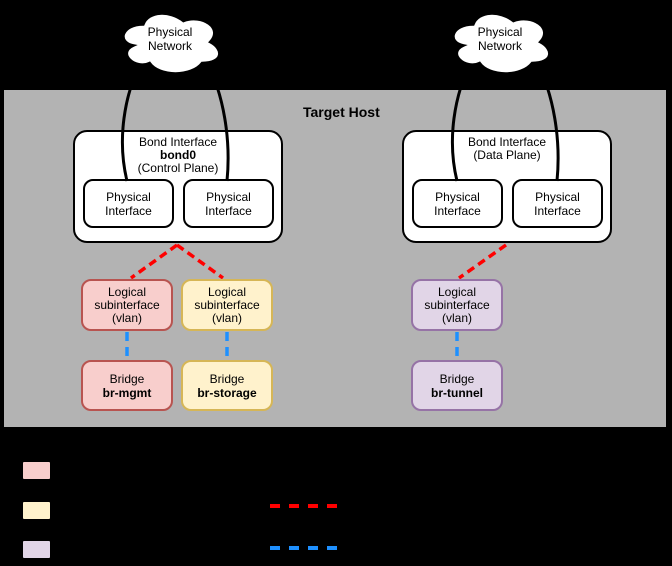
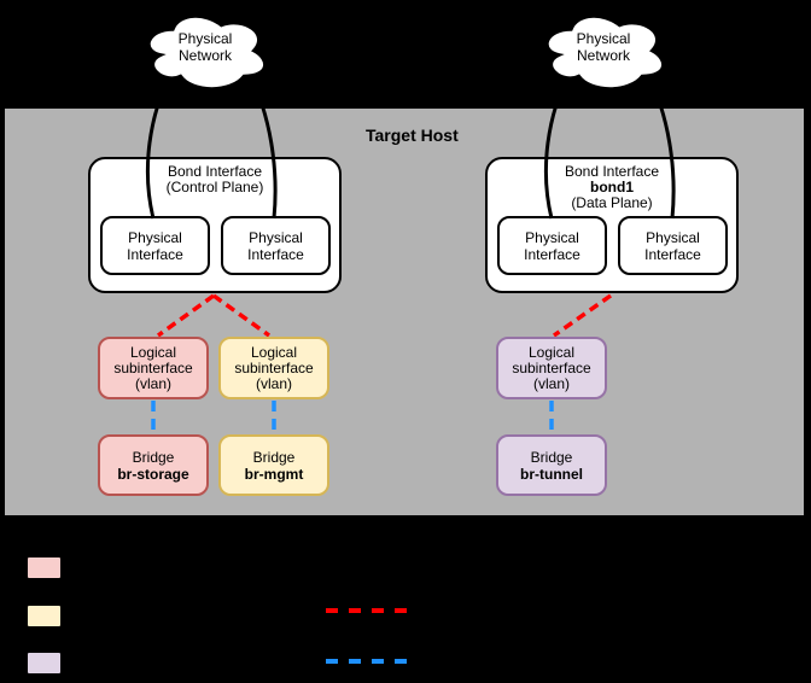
  Target Host
  Bond Interface
- bond0
  (Control Plane)
  Physical
  Interface
  Physical
  Interface
  Bond Interface
+ bond1
  (Data Plane)
  Physical
  Interface
  Physical
  Interface
  Physical
  Network
  Physical
  Network
  Logical
  subinterface
  (vlan)
  Logical
  subinterface
  (vlan)
  Logical
  subinterface
  (vlan)
  Bridge
- br-mgmt
+ br-storage
  Bridge
- br-storage
+ br-mgmt
  Bridge
  br-tunnel
